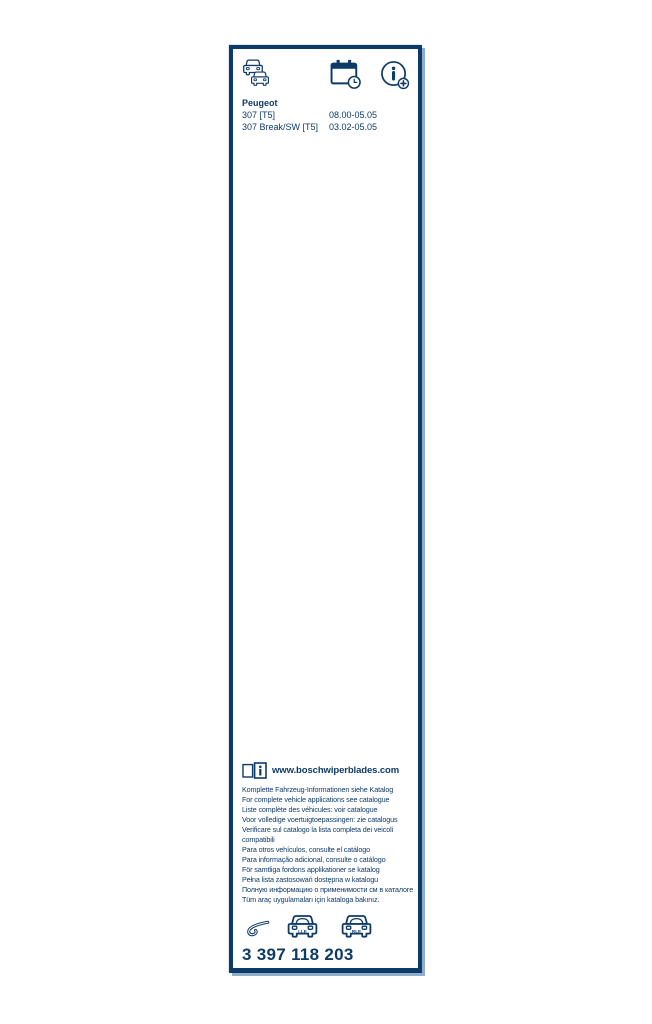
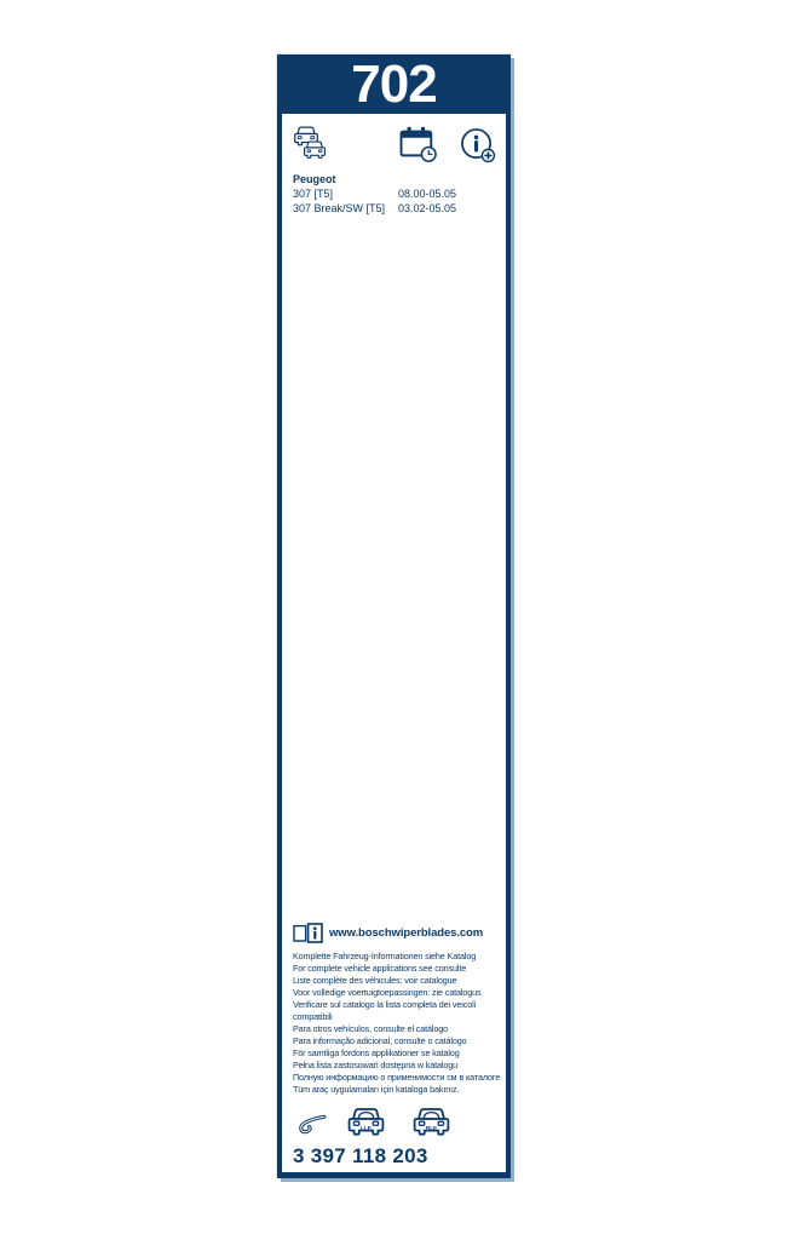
+ 702
  Peugeot
  307 [T5]
  08.00-05.05
  307 Break/SW [T5]
  03.02-05.05
  www.boschwiperblades.com
  Komplette Fahrzeug-Informationen siehe Katalog
- For complete vehicle applications see catalogue
+ For complete vehicle applications see consulte
  Liste complète des véhicules: voir catalogue
  Voor volledige voertuigtoepassingen: zie catalogus
  Verificare sul catalogo la lista completa dei veicoli
  compatibili
  Para otros vehículos, consulte el catálogo
  Para informação adicional, consulte o catálogo
  För samtliga fordons applikationer se katalog
  Pełna lista zastosowań dostępna w katalogu
  Полную информацию о применимости см в каталоге
  Tüm araç uygulamaları için kataloga bakınız.
  3 397 118 203
